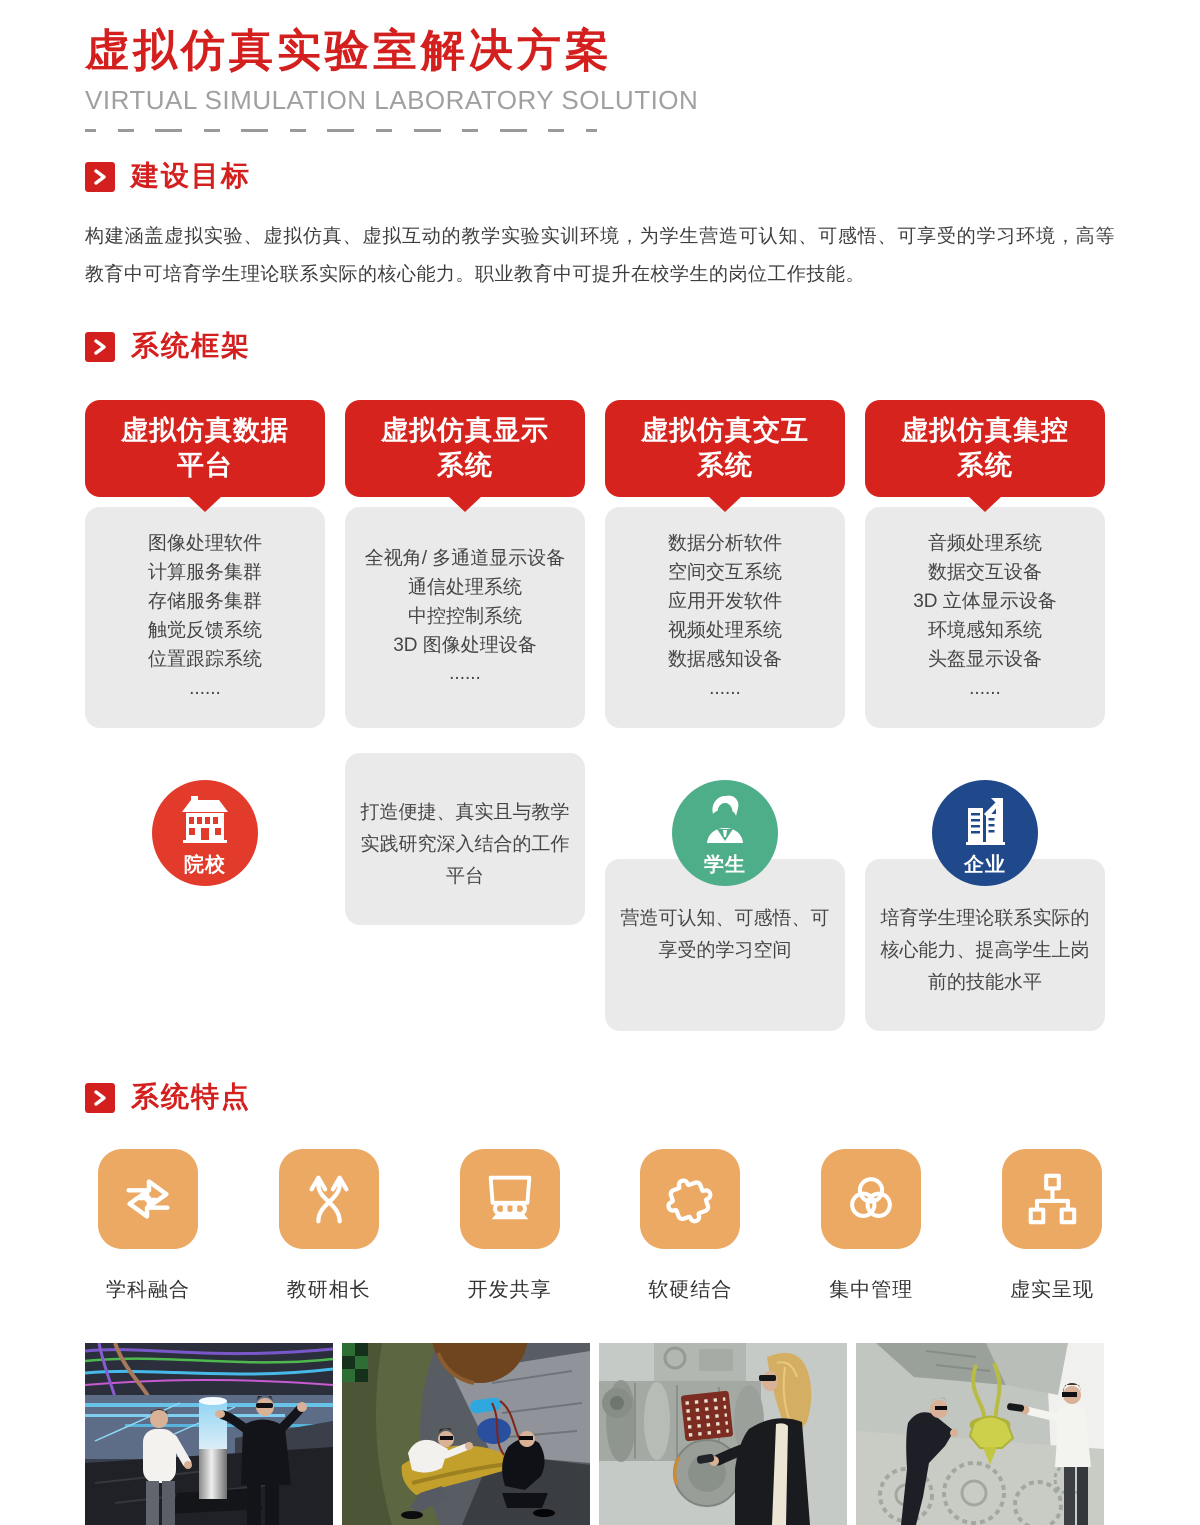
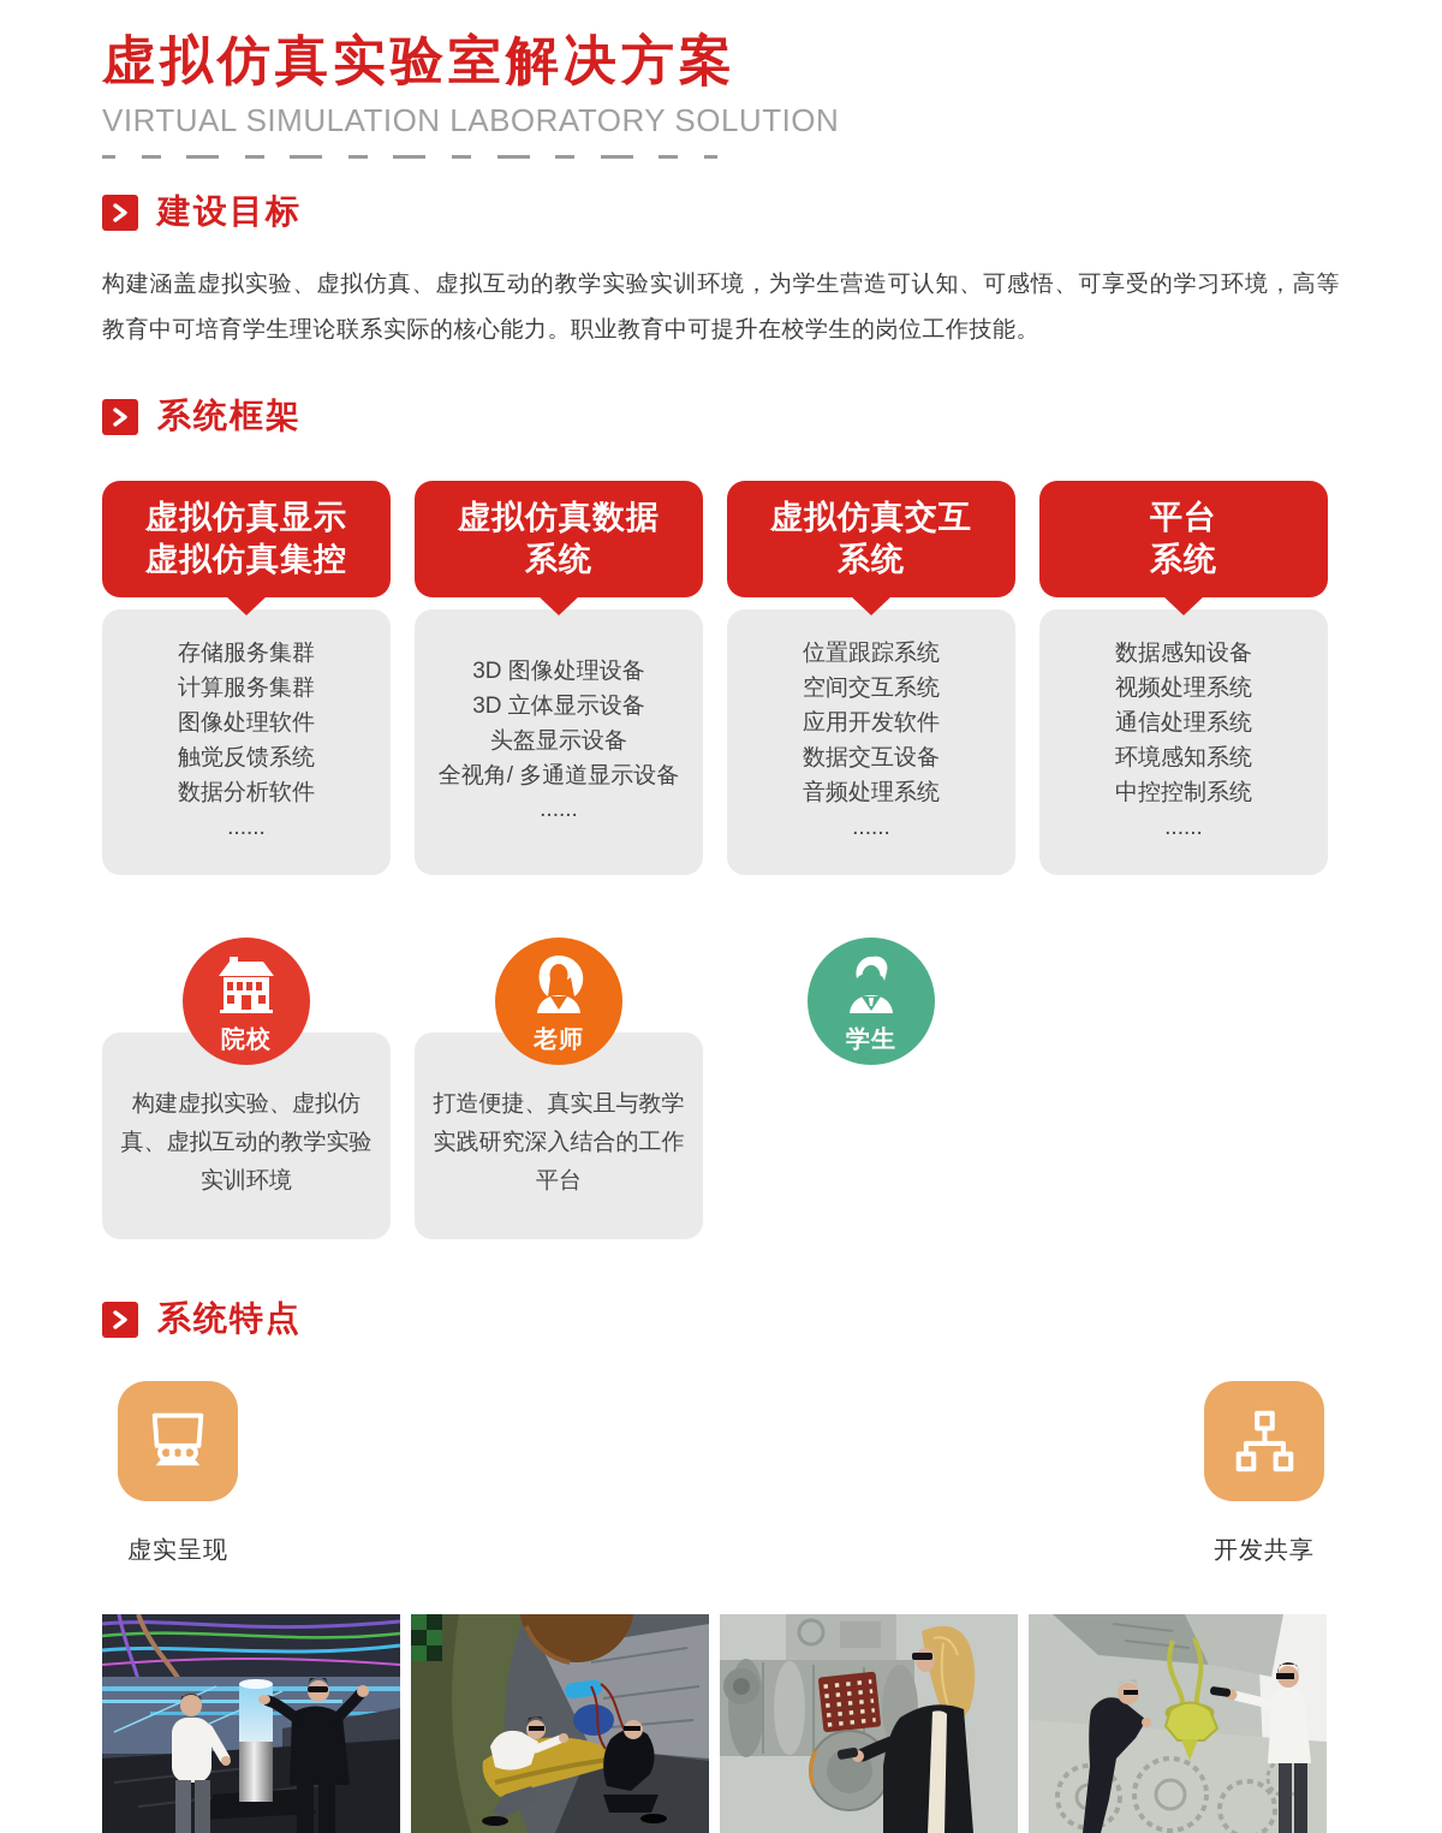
  虚拟仿真实验室解决方案
  VIRTUAL SIMULATION LABORATORY SOLUTION
  建设目标
  构建涵盖虚拟实验、虚拟仿真、虚拟互动的教学实验实训环境，为学生营造可认知、可感悟、可享受的学习环境，高等教育中可培育学生理论联系实际的核心能力。职业教育中可提升在校学生的岗位工作技能。
  系统框架
- 虚拟仿真数据
+ 虚拟仿真显示
- 平台
+ 虚拟仿真集控
- 图像处理软件
+ 存储服务集群
  计算服务集群
- 存储服务集群
+ 图像处理软件
  触觉反馈系统
- 位置跟踪系统
+ 数据分析软件
  ......
- 虚拟仿真显示
+ 虚拟仿真数据
  系统
- 全视角/ 多通道显示设备
+ 3D 图像处理设备
- 通信处理系统
+ 3D 立体显示设备
- 中控控制系统
+ 头盔显示设备
- 3D 图像处理设备
+ 全视角/ 多通道显示设备
  ......
  虚拟仿真交互
  系统
- 数据分析软件
+ 位置跟踪系统
  空间交互系统
  应用开发软件
- 视频处理系统
+ 数据交互设备
- 数据感知设备
+ 音频处理系统
  ......
- 虚拟仿真集控
+ 平台
  系统
- 音频处理系统
+ 数据感知设备
- 数据交互设备
+ 视频处理系统
- 3D 立体显示设备
+ 通信处理系统
  环境感知系统
- 头盔显示设备
+ 中控控制系统
  ......
  院校
+ 构建虚拟实验、虚拟仿真、虚拟互动的教学实验实训环境
+ 老师
  打造便捷、真实且与教学实践研究深入结合的工作平台
  学生
- 营造可认知、可感悟、可享受的学习空间
- 企业
- 培育学生理论联系实际的核心能力、提高学生上岗前的技能水平
  系统特点
- 学科融合
- 教研相长
- 开发共享
+ 虚实呈现
- 软硬结合
- 集中管理
- 虚实呈现
+ 开发共享
